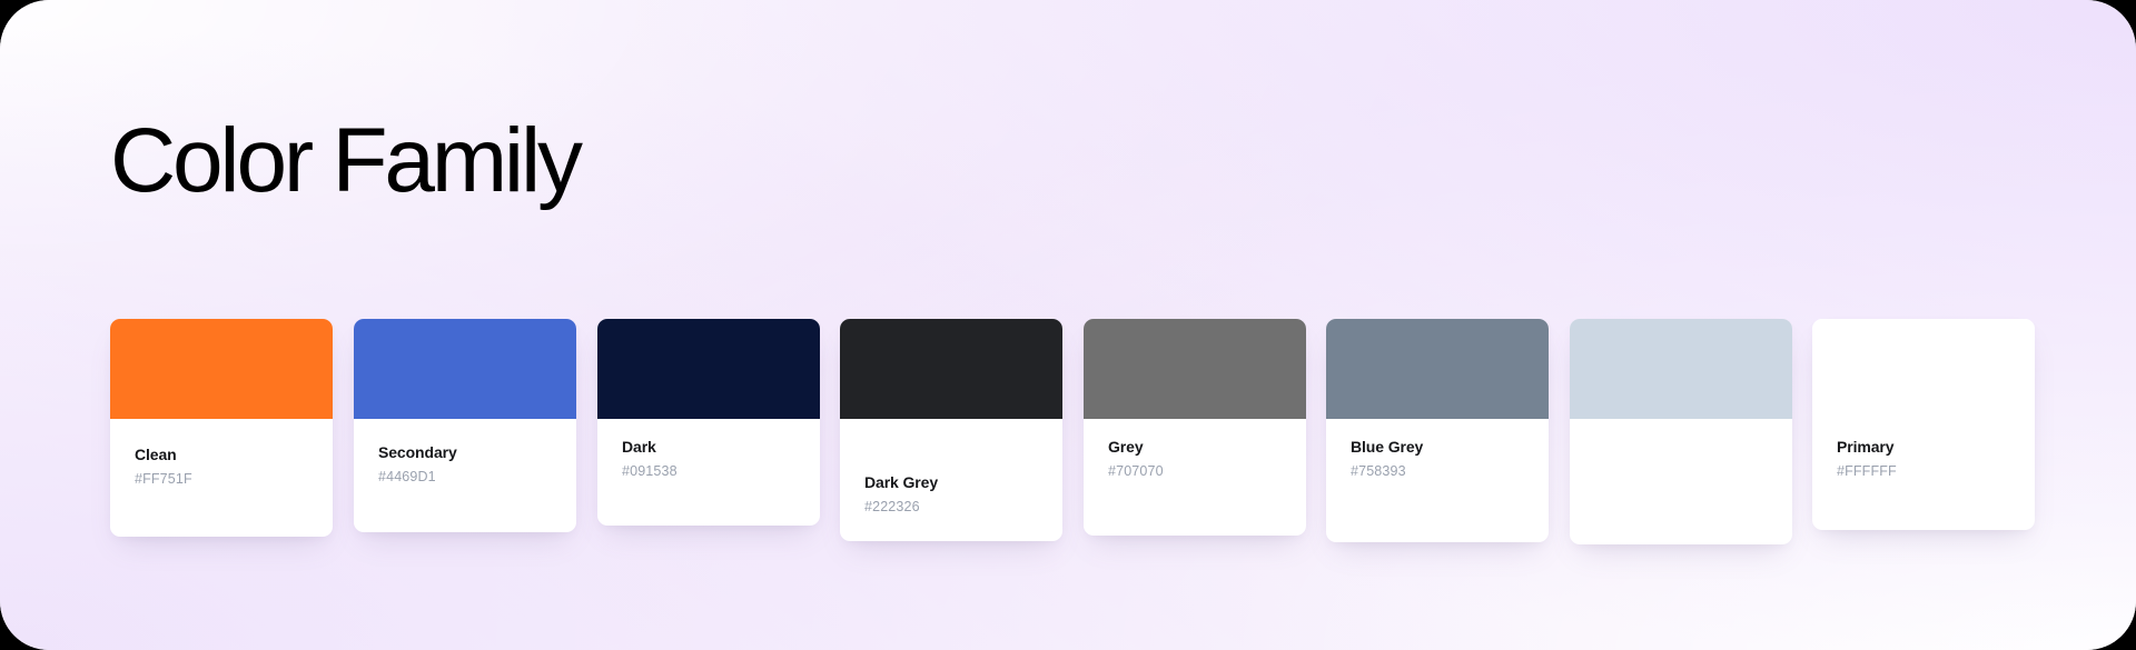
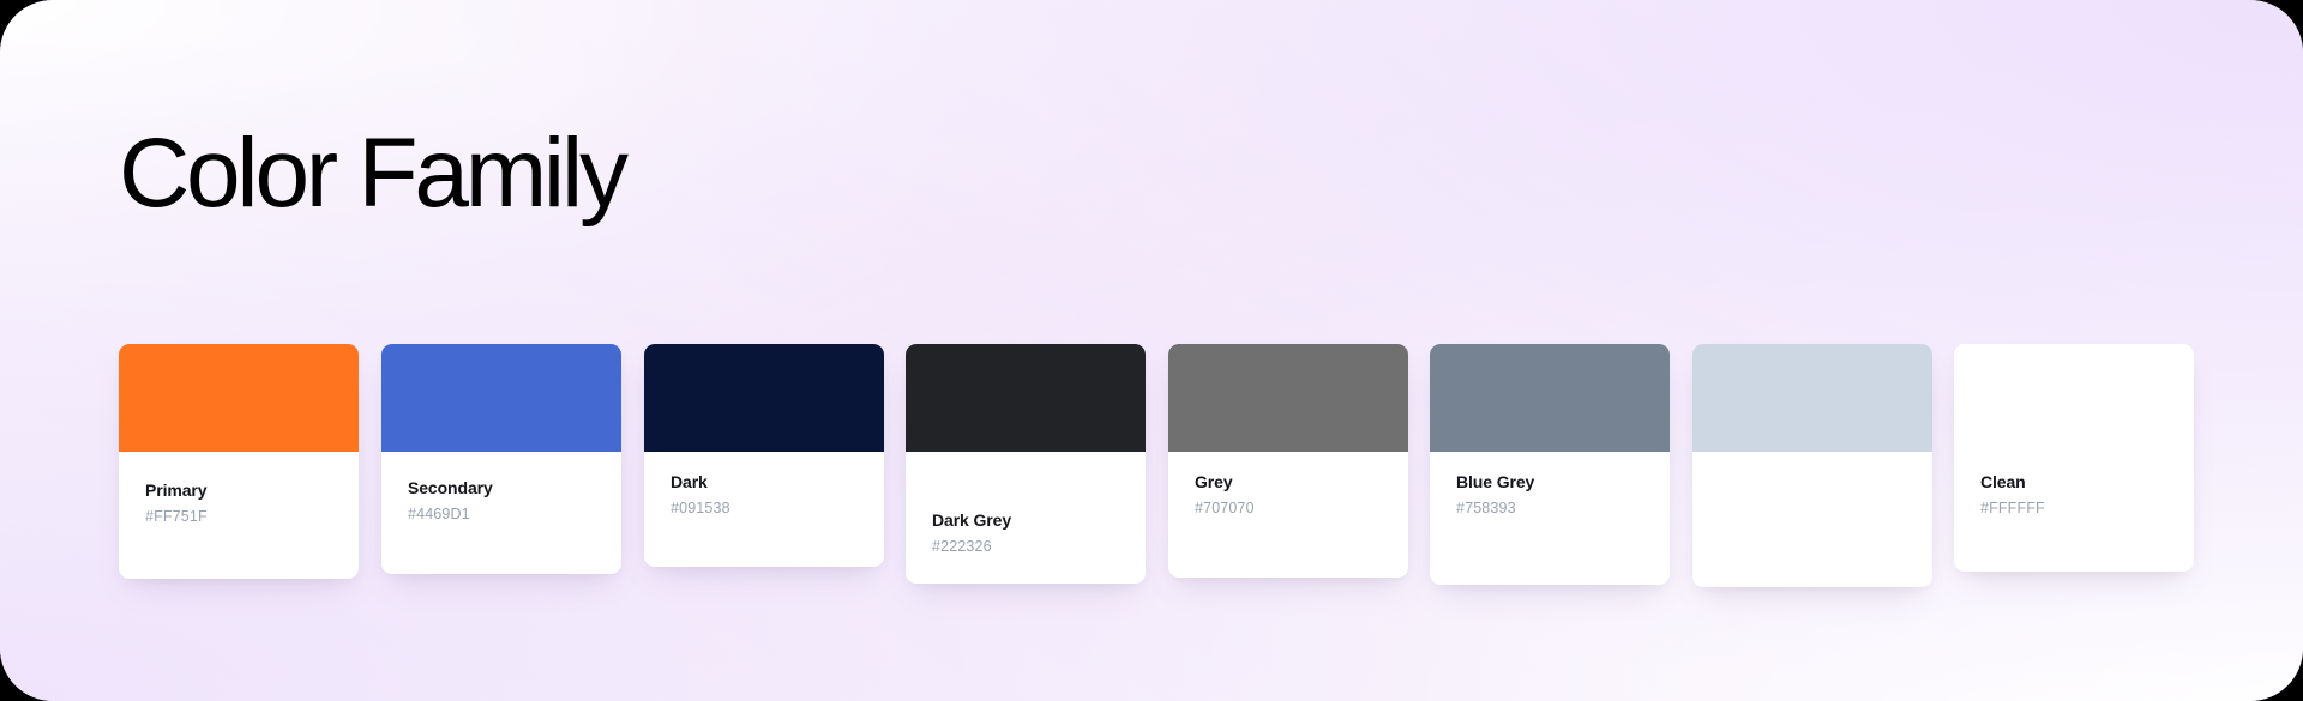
  Color Family
- Clean
+ Primary
  #FF751F
  Secondary
  #4469D1
  Dark
  #091538
  Dark Grey
  #222326
  Grey
  #707070
  Blue Grey
  #758393
- Primary
+ Clean
  #FFFFFF
